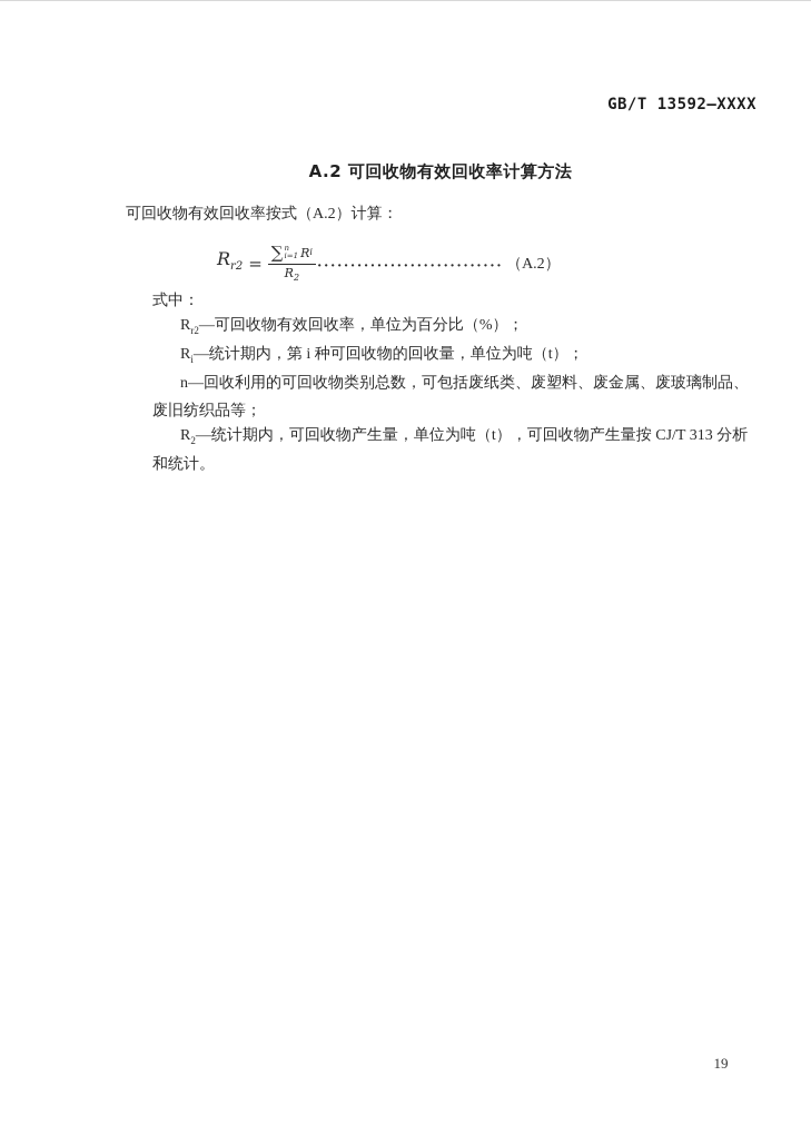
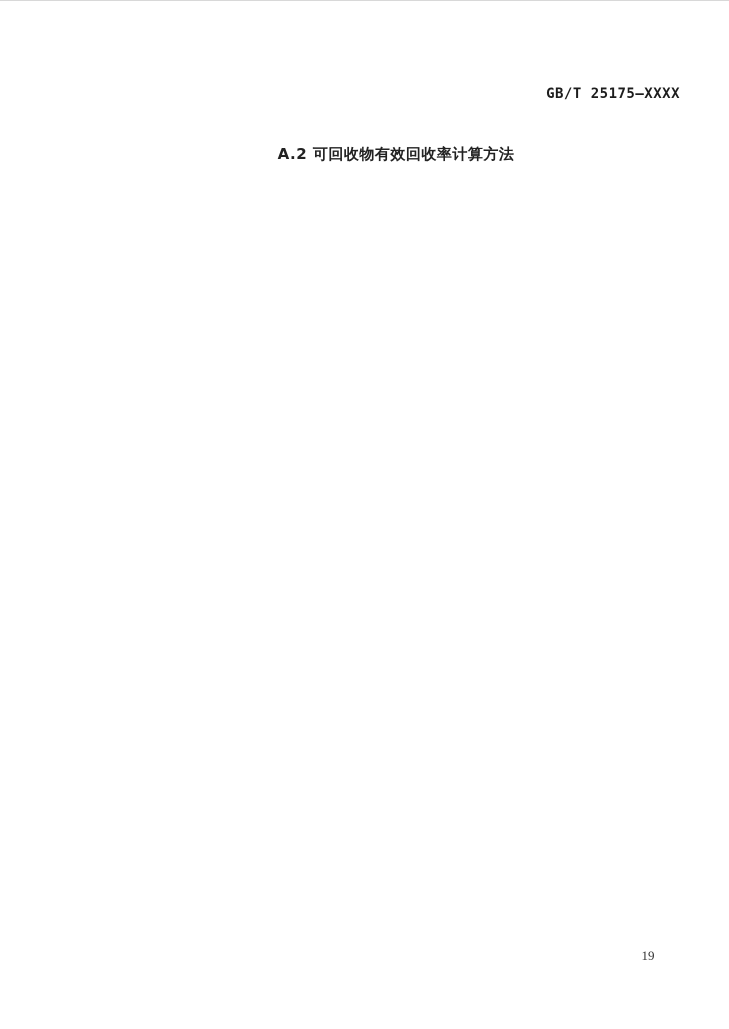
- GB/T 13592—XXXX
+ GB/T 25175—XXXX
  A.2 可回收物有效回收率计算方法
- 可回收物有效回收率按式（A.2）计算：
- Rr2
- =
- ∑
- n
- i=1
- R
- i
- R2
- ····························
- （A.2）
- 式中：
- Rr2—可回收物有效回收率，单位为百分比（%）；
- Ri—统计期内，第 i 种可回收物的回收量，单位为吨（t）；
- n—回收利用的可回收物类别总数，可包括废纸类、废塑料、废金属、废玻璃制品、废旧纺织品等；
- R2—统计期内，可回收物产生量，单位为吨（t），可回收物产生量按 CJ/T 313 分析和统计。
  19
